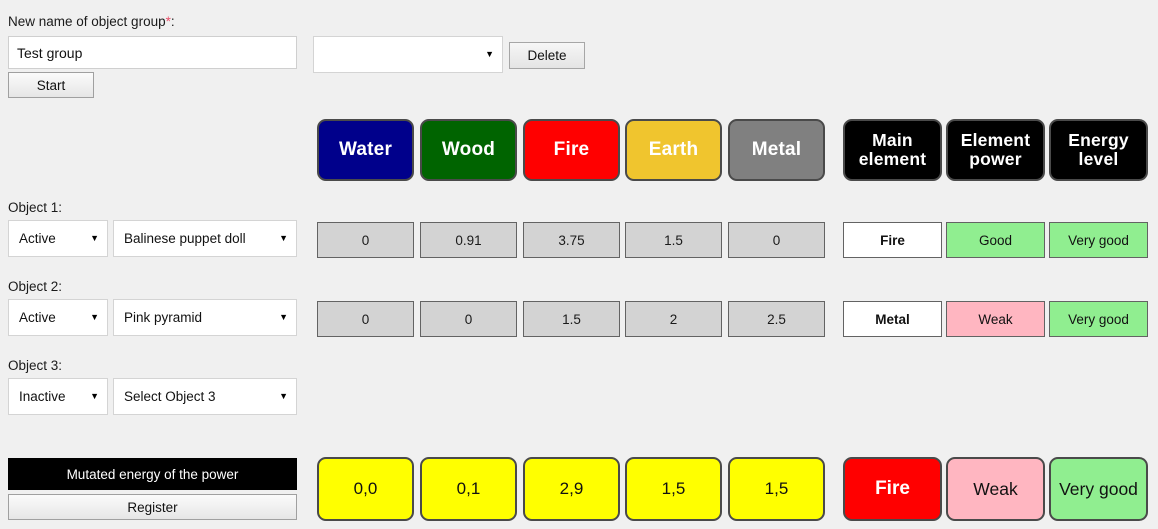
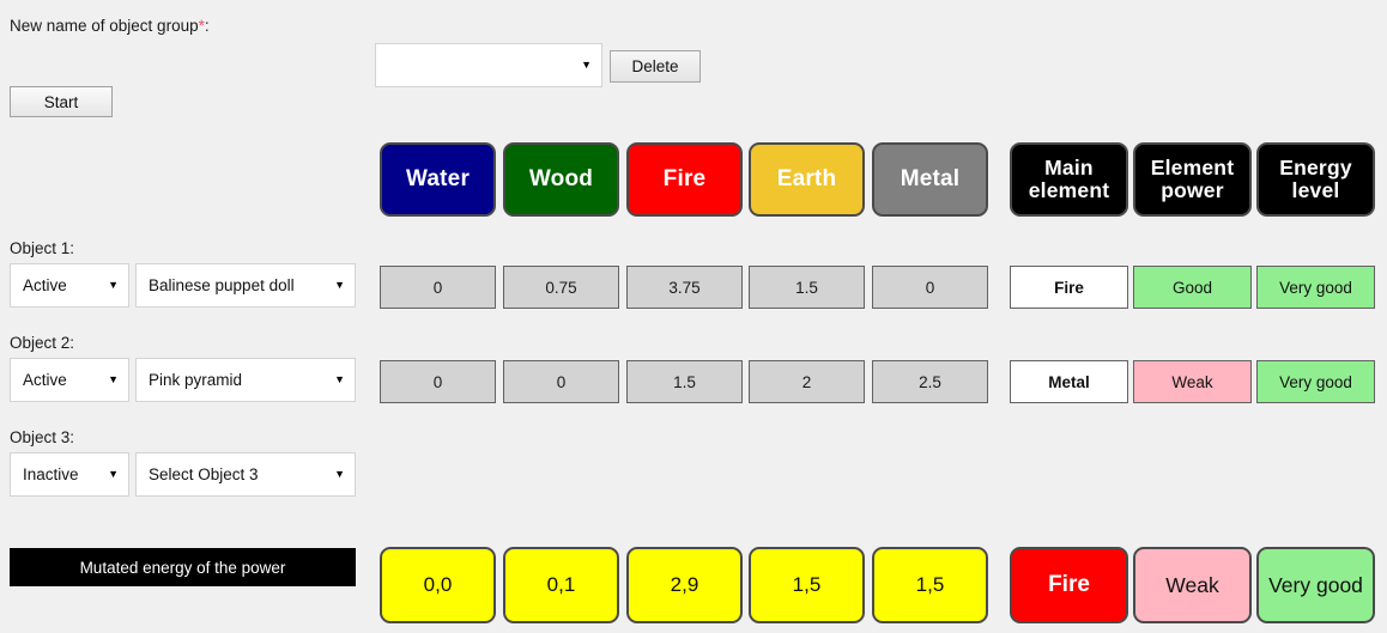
  New name of object group*:
- Test group
  ▼
  Delete
  Start
  Water
  Wood
  Fire
  Earth
  Metal
  Main
  element
  Element
  power
  Energy
  level
  Object 1:
  Active
  ▼
  Balinese puppet doll
  ▼
  0
- 0.91
+ 0.75
  3.75
  1.5
  0
  Fire
  Good
  Very good
  Object 2:
  Active
  ▼
  Pink pyramid
  ▼
  0
  0
  1.5
  2
  2.5
  Metal
  Weak
  Very good
  Object 3:
  Inactive
  ▼
  Select Object 3
  ▼
  Mutated energy of the power
- Register
  0,0
  0,1
  2,9
  1,5
  1,5
  Fire
  Weak
  Very good
